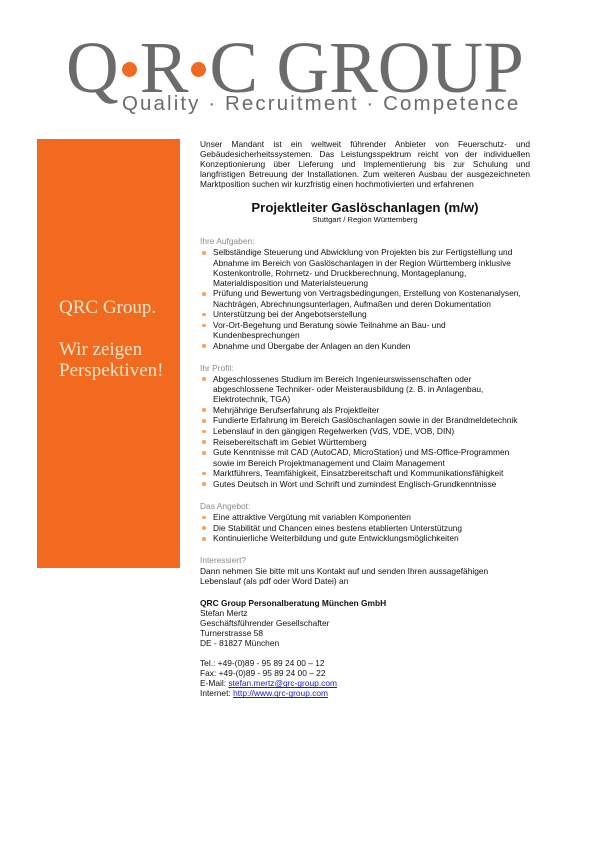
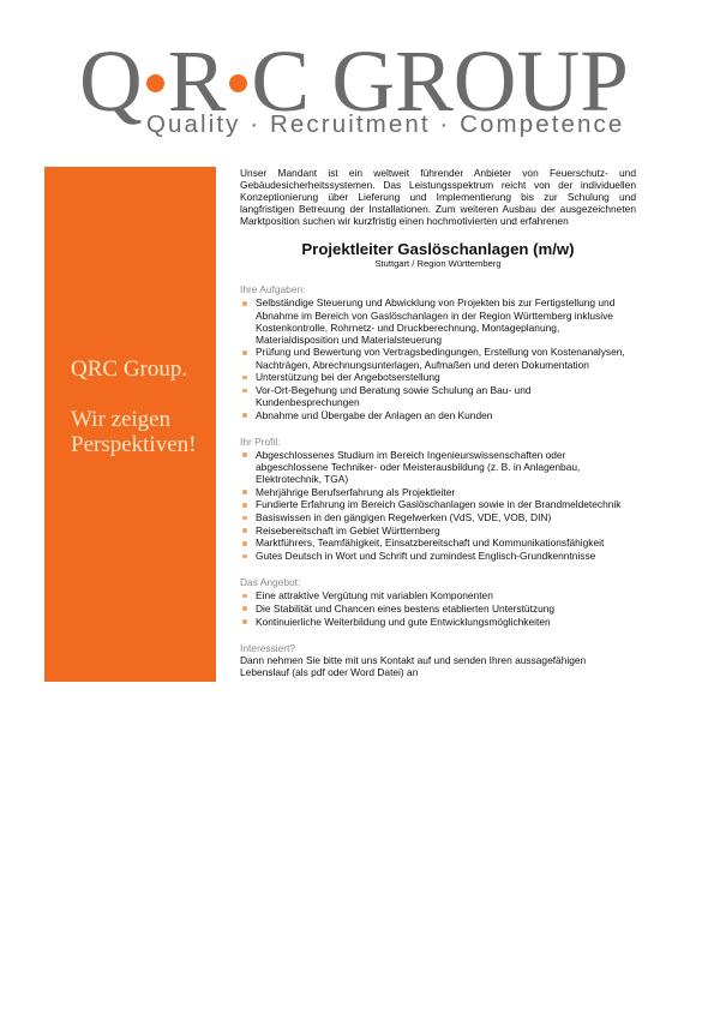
  Q R C GROUP
  Quality · Recruitment · Competence
  QRC Group.
  Wir zeigen
  Perspektiven!
  Unser Mandant ist ein weltweit führender Anbieter von Feuerschutz- und Gebäudesicherheitssystemen. Das Leistungsspektrum reicht von der individuellen Konzeptionierung über Lieferung und Implementierung bis zur Schulung und langfristigen Betreuung der Installationen. Zum weiteren Ausbau der ausgezeichneten Marktposition suchen wir kurzfristig einen hochmotivierten und erfahrenen
  Projektleiter Gaslöschanlagen (m/w)
  Stuttgart / Region Württemberg
  Ihre Aufgaben:
  Selbständige Steuerung und Abwicklung von Projekten bis zur Fertigstellung und Abnahme im Bereich von Gaslöschanlagen in der Region Württemberg inklusive Kostenkontrolle, Rohrnetz- und Druckberechnung, Montageplanung, Materialdisposition und Materialsteuerung
  Prüfung und Bewertung von Vertragsbedingungen, Erstellung von Kostenanalysen, Nachträgen, Abrechnungsunterlagen, Aufmaßen und deren Dokumentation
  Unterstützung bei der Angebotserstellung
- Vor-Ort-Begehung und Beratung sowie Teilnahme an Bau- und Kundenbesprechungen
+ Vor-Ort-Begehung und Beratung sowie Schulung an Bau- und Kundenbesprechungen
  Abnahme und Übergabe der Anlagen an den Kunden
  Ihr Profil:
  Abgeschlossenes Studium im Bereich Ingenieurswissenschaften oder abgeschlossene Techniker- oder Meisterausbildung (z. B. in Anlagenbau, Elektrotechnik, TGA)
  Mehrjährige Berufserfahrung als Projektleiter
  Fundierte Erfahrung im Bereich Gaslöschanlagen sowie in der Brandmeldetechnik
- Lebenslauf in den gängigen Regelwerken (VdS, VDE, VOB, DIN)
+ Basiswissen in den gängigen Regelwerken (VdS, VDE, VOB, DIN)
  Reisebereitschaft im Gebiet Württemberg
- Gute Kenntnisse mit CAD (AutoCAD, MicroStation) und MS-Office-Programmen sowie im Bereich Projektmanagement und Claim Management
  Marktführers, Teamfähigkeit, Einsatzbereitschaft und Kommunikationsfähigkeit
  Gutes Deutsch in Wort und Schrift und zumindest Englisch-Grundkenntnisse
  Das Angebot:
  Eine attraktive Vergütung mit variablen Komponenten
  Die Stabilität und Chancen eines bestens etablierten Unterstützung
  Kontinuierliche Weiterbildung und gute Entwicklungsmöglichkeiten
  Interessiert?
  Dann nehmen Sie bitte mit uns Kontakt auf und senden Ihren aussagefähigen Lebenslauf (als pdf oder Word Datei) an
- QRC Group Personalberatung München GmbH
- Stefan Mertz
- Geschäftsführender Gesellschafter
- Turnerstrasse 58
- DE - 81827 München
- Tel.: +49-(0)89 - 95 89 24 00 – 12
- Fax: +49-(0)89 - 95 89 24 00 – 22
- E-Mail: stefan.mertz@qrc-group.com
- Internet: http://www.qrc-group.com
